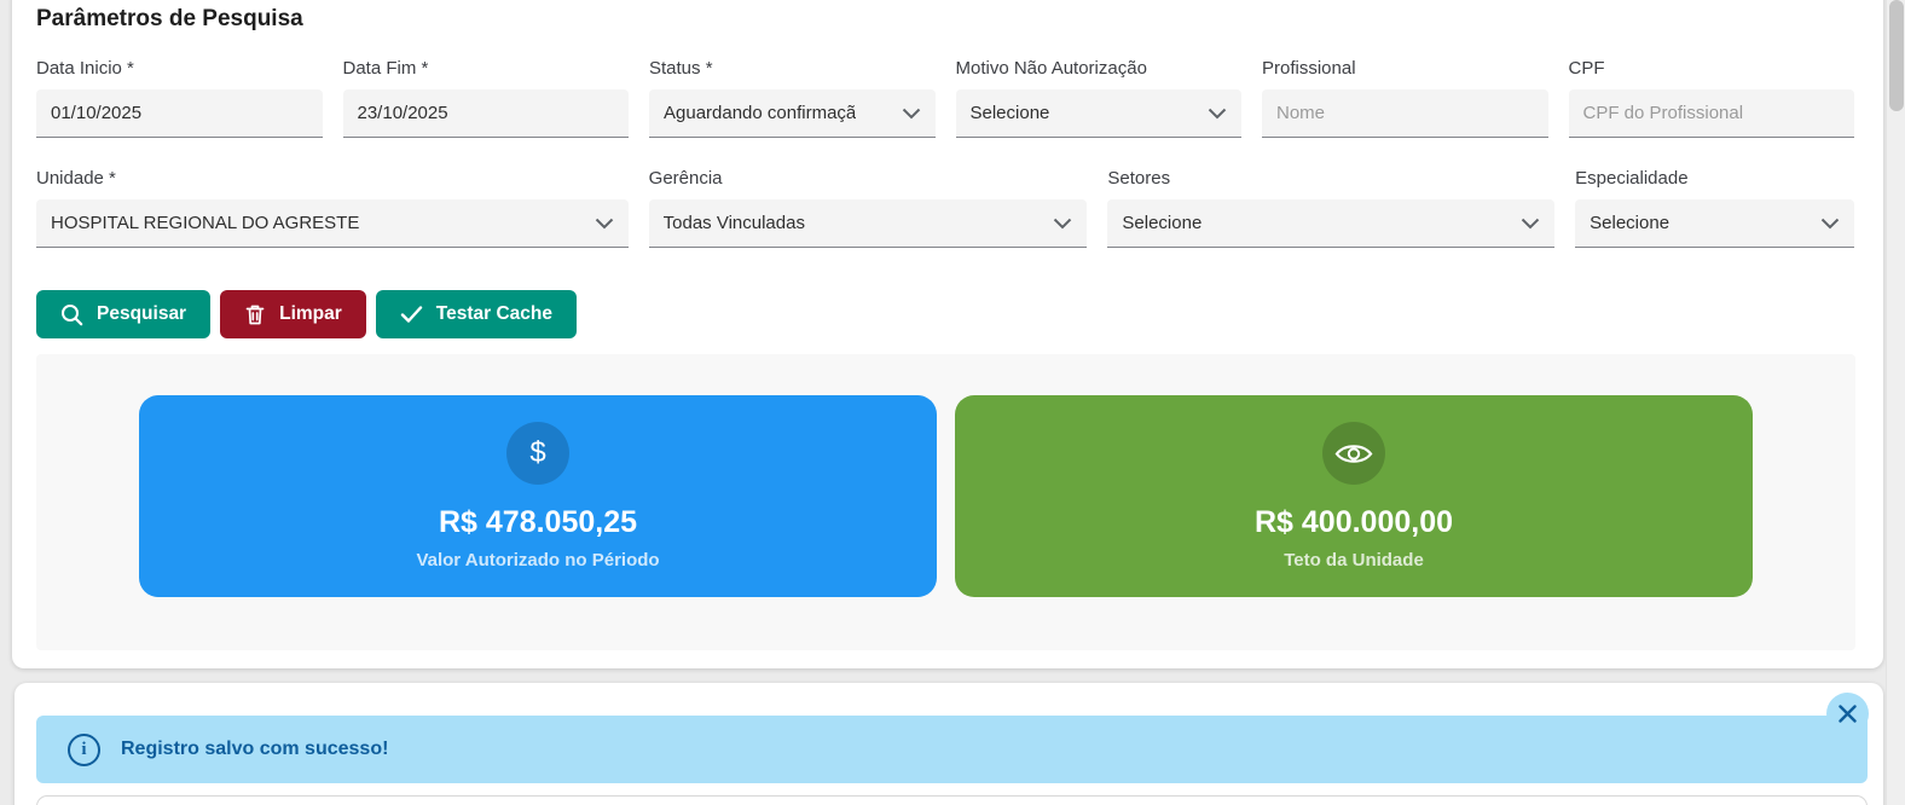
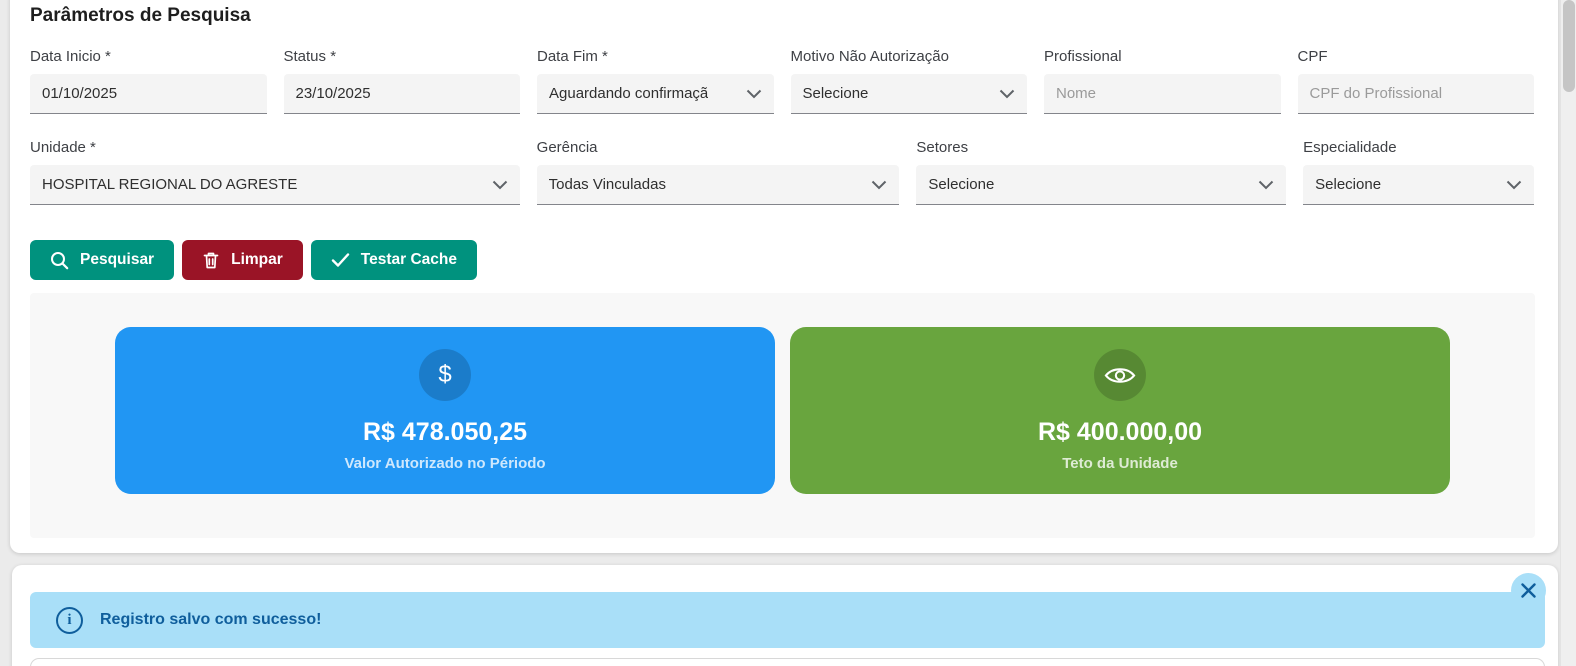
  Parâmetros de Pesquisa
  Data Inicio *
  01/10/2025
- Data Fim *
+ Status *
  23/10/2025
- Status *
+ Data Fim *
  Aguardando confirmaçã
  Motivo Não Autorização
  Selecione
  Profissional
  Nome
  CPF
  CPF do Profissional
  Unidade *
  HOSPITAL REGIONAL DO AGRESTE
  Gerência
  Todas Vinculadas
  Setores
  Selecione
  Especialidade
  Selecione
  Pesquisar
  Limpar
  Testar Cache
  $
  R$ 478.050,25
  Valor Autorizado no Périodo
  R$ 400.000,00
  Teto da Unidade
  i
  Registro salvo com sucesso!
